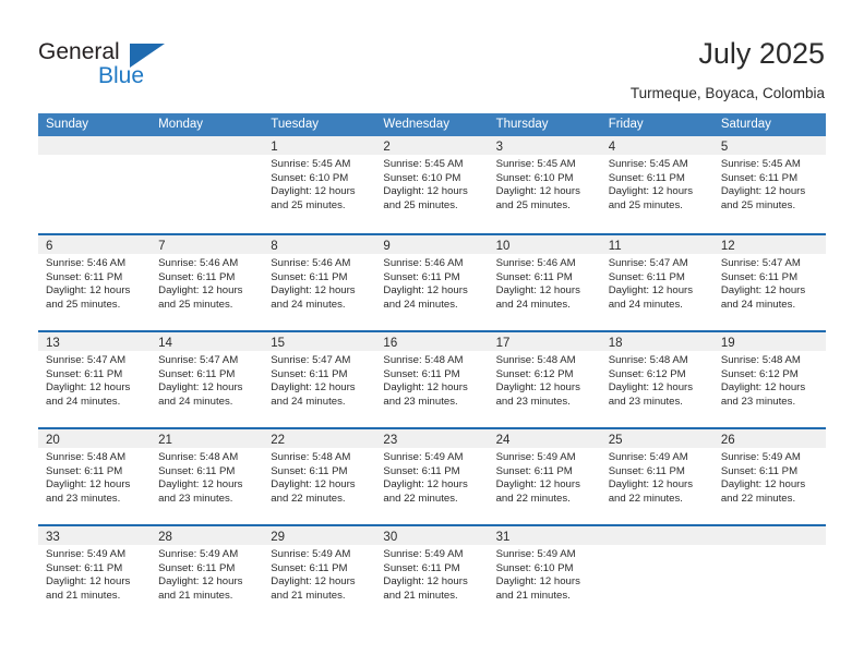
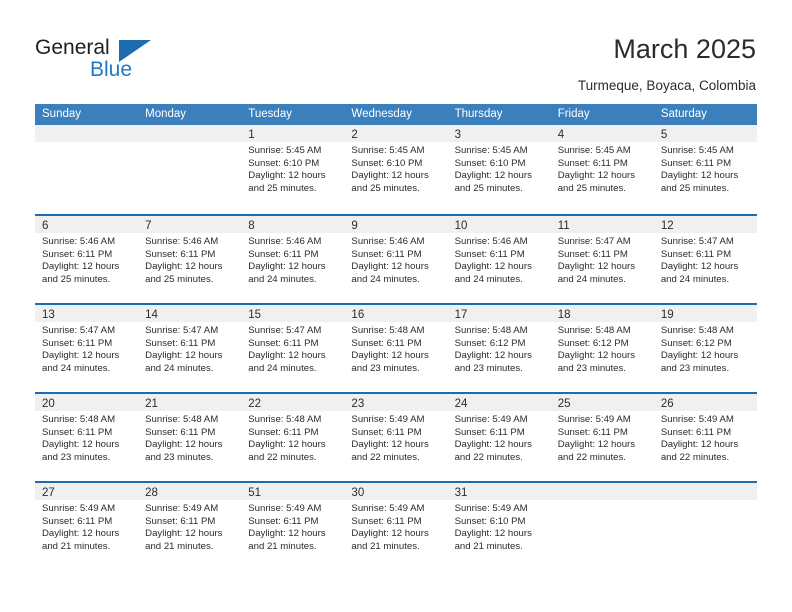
  General
  Blue
- July 2025
+ March 2025
  Turmeque, Boyaca, Colombia
  Sunday
  Monday
  Tuesday
  Wednesday
  Thursday
  Friday
  Saturday
  1
  Sunrise: 5:45 AM
  Sunset: 6:10 PM
  Daylight: 12 hours
  and 25 minutes.
  2
  Sunrise: 5:45 AM
  Sunset: 6:10 PM
  Daylight: 12 hours
  and 25 minutes.
  3
  Sunrise: 5:45 AM
  Sunset: 6:10 PM
  Daylight: 12 hours
  and 25 minutes.
  4
  Sunrise: 5:45 AM
  Sunset: 6:11 PM
  Daylight: 12 hours
  and 25 minutes.
  5
  Sunrise: 5:45 AM
  Sunset: 6:11 PM
  Daylight: 12 hours
  and 25 minutes.
  6
  Sunrise: 5:46 AM
  Sunset: 6:11 PM
  Daylight: 12 hours
  and 25 minutes.
  7
  Sunrise: 5:46 AM
  Sunset: 6:11 PM
  Daylight: 12 hours
  and 25 minutes.
  8
  Sunrise: 5:46 AM
  Sunset: 6:11 PM
  Daylight: 12 hours
  and 24 minutes.
  9
  Sunrise: 5:46 AM
  Sunset: 6:11 PM
  Daylight: 12 hours
  and 24 minutes.
  10
  Sunrise: 5:46 AM
  Sunset: 6:11 PM
  Daylight: 12 hours
  and 24 minutes.
  11
  Sunrise: 5:47 AM
  Sunset: 6:11 PM
  Daylight: 12 hours
  and 24 minutes.
  12
  Sunrise: 5:47 AM
  Sunset: 6:11 PM
  Daylight: 12 hours
  and 24 minutes.
  13
  Sunrise: 5:47 AM
  Sunset: 6:11 PM
  Daylight: 12 hours
  and 24 minutes.
  14
  Sunrise: 5:47 AM
  Sunset: 6:11 PM
  Daylight: 12 hours
  and 24 minutes.
  15
  Sunrise: 5:47 AM
  Sunset: 6:11 PM
  Daylight: 12 hours
  and 24 minutes.
  16
  Sunrise: 5:48 AM
  Sunset: 6:11 PM
  Daylight: 12 hours
  and 23 minutes.
  17
  Sunrise: 5:48 AM
  Sunset: 6:12 PM
  Daylight: 12 hours
  and 23 minutes.
  18
  Sunrise: 5:48 AM
  Sunset: 6:12 PM
  Daylight: 12 hours
  and 23 minutes.
  19
  Sunrise: 5:48 AM
  Sunset: 6:12 PM
  Daylight: 12 hours
  and 23 minutes.
  20
  Sunrise: 5:48 AM
  Sunset: 6:11 PM
  Daylight: 12 hours
  and 23 minutes.
  21
  Sunrise: 5:48 AM
  Sunset: 6:11 PM
  Daylight: 12 hours
  and 23 minutes.
  22
  Sunrise: 5:48 AM
  Sunset: 6:11 PM
  Daylight: 12 hours
  and 22 minutes.
  23
  Sunrise: 5:49 AM
  Sunset: 6:11 PM
  Daylight: 12 hours
  and 22 minutes.
  24
  Sunrise: 5:49 AM
  Sunset: 6:11 PM
  Daylight: 12 hours
  and 22 minutes.
  25
  Sunrise: 5:49 AM
  Sunset: 6:11 PM
  Daylight: 12 hours
  and 22 minutes.
  26
  Sunrise: 5:49 AM
  Sunset: 6:11 PM
  Daylight: 12 hours
  and 22 minutes.
- 33
+ 27
  Sunrise: 5:49 AM
  Sunset: 6:11 PM
  Daylight: 12 hours
  and 21 minutes.
  28
  Sunrise: 5:49 AM
  Sunset: 6:11 PM
  Daylight: 12 hours
  and 21 minutes.
- 29
+ 51
  Sunrise: 5:49 AM
  Sunset: 6:11 PM
  Daylight: 12 hours
  and 21 minutes.
  30
  Sunrise: 5:49 AM
  Sunset: 6:11 PM
  Daylight: 12 hours
  and 21 minutes.
  31
  Sunrise: 5:49 AM
  Sunset: 6:10 PM
  Daylight: 12 hours
  and 21 minutes.
